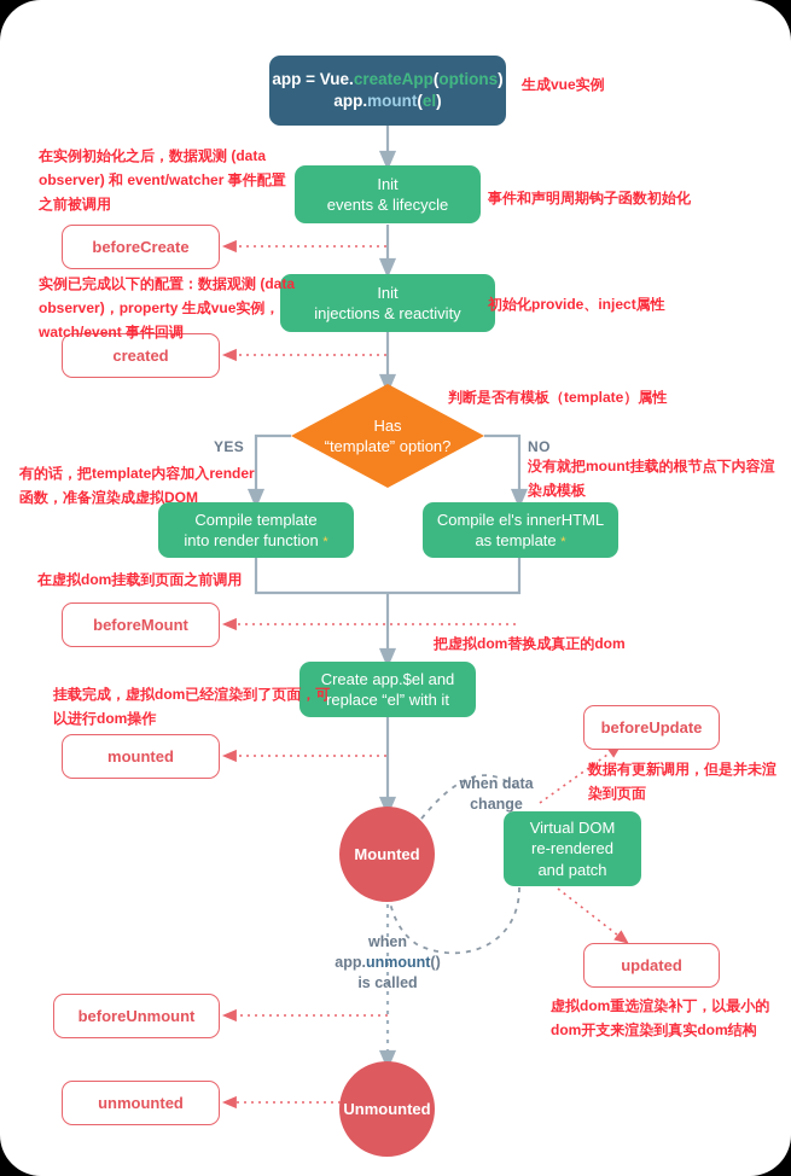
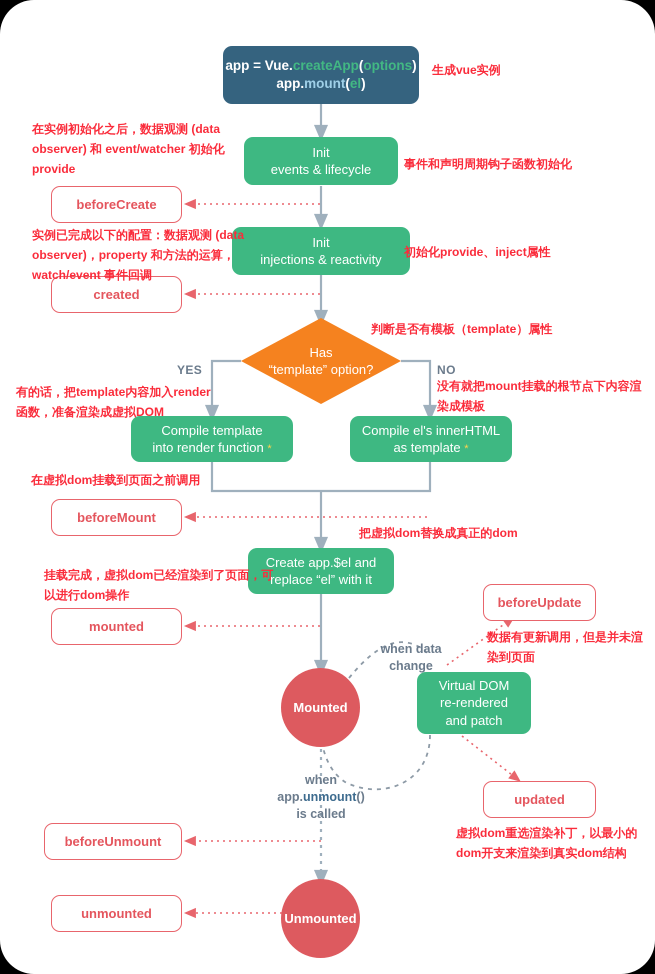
  app = Vue.createApp(options)
  app.mount(el)
  Init
  events & lifecycle
  Init
  injections & reactivity
  Has
  “template” option?
  Compile template
  into render function *
  Compile el's innerHTML
  as template *
  Create app.$el and
  replace “el” with it
  Mounted
  Virtual DOM
  re-rendered
  and patch
  Unmounted
  beforeCreate
  created
  beforeMount
  mounted
  beforeUpdate
  updated
  beforeUnmount
  unmounted
  YES
  NO
  when data
  change
  when
  app.unmount()
  is called
  生成vue实例
- 在实例初始化之后，数据观测 (data observer) 和 event/watcher 事件配置之前被调用
+ 在实例初始化之后，数据观测 (data observer) 和 event/watcher 初始化provide
  事件和声明周期钩子函数初始化
- 实例已完成以下的配置：数据观测 (data observer)，property 生成vue实例，watch/event 事件回调
+ 实例已完成以下的配置：数据观测 (data observer)，property 和方法的运算，watch/event 事件回调
  初始化provide、inject属性
  判断是否有模板（template）属性
  有的话，把template内容加入render函数，准备渲染成虚拟DOM
  没有就把mount挂载的根节点下内容渲染成模板
  在虚拟dom挂载到页面之前调用
  把虚拟dom替换成真正的dom
  挂载完成，虚拟dom已经渲染到了页面，可以进行dom操作
  数据有更新调用，但是并未渲染到页面
  虚拟dom重选渲染补丁，以最小的dom开支来渲染到真实dom结构
